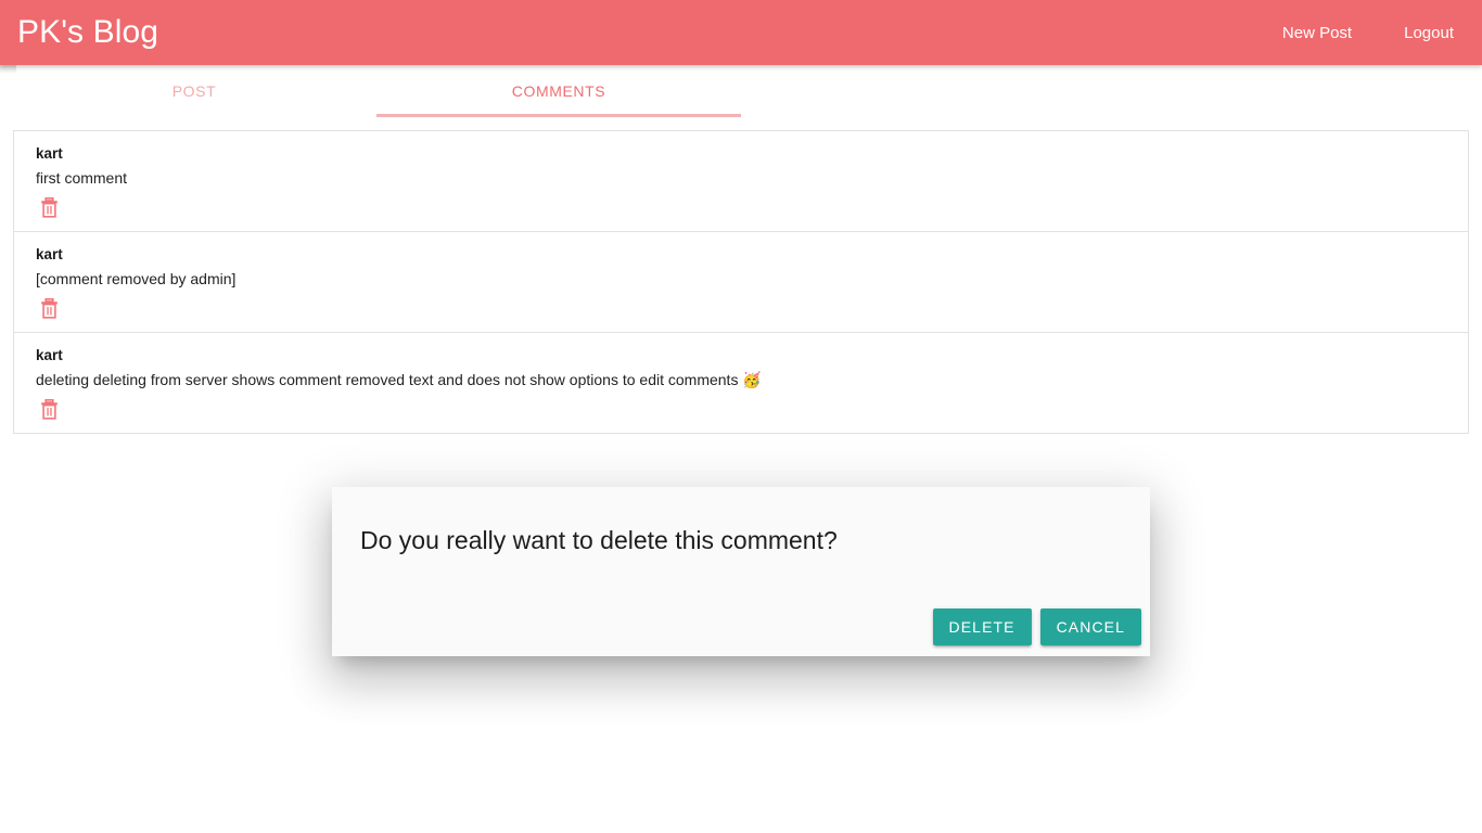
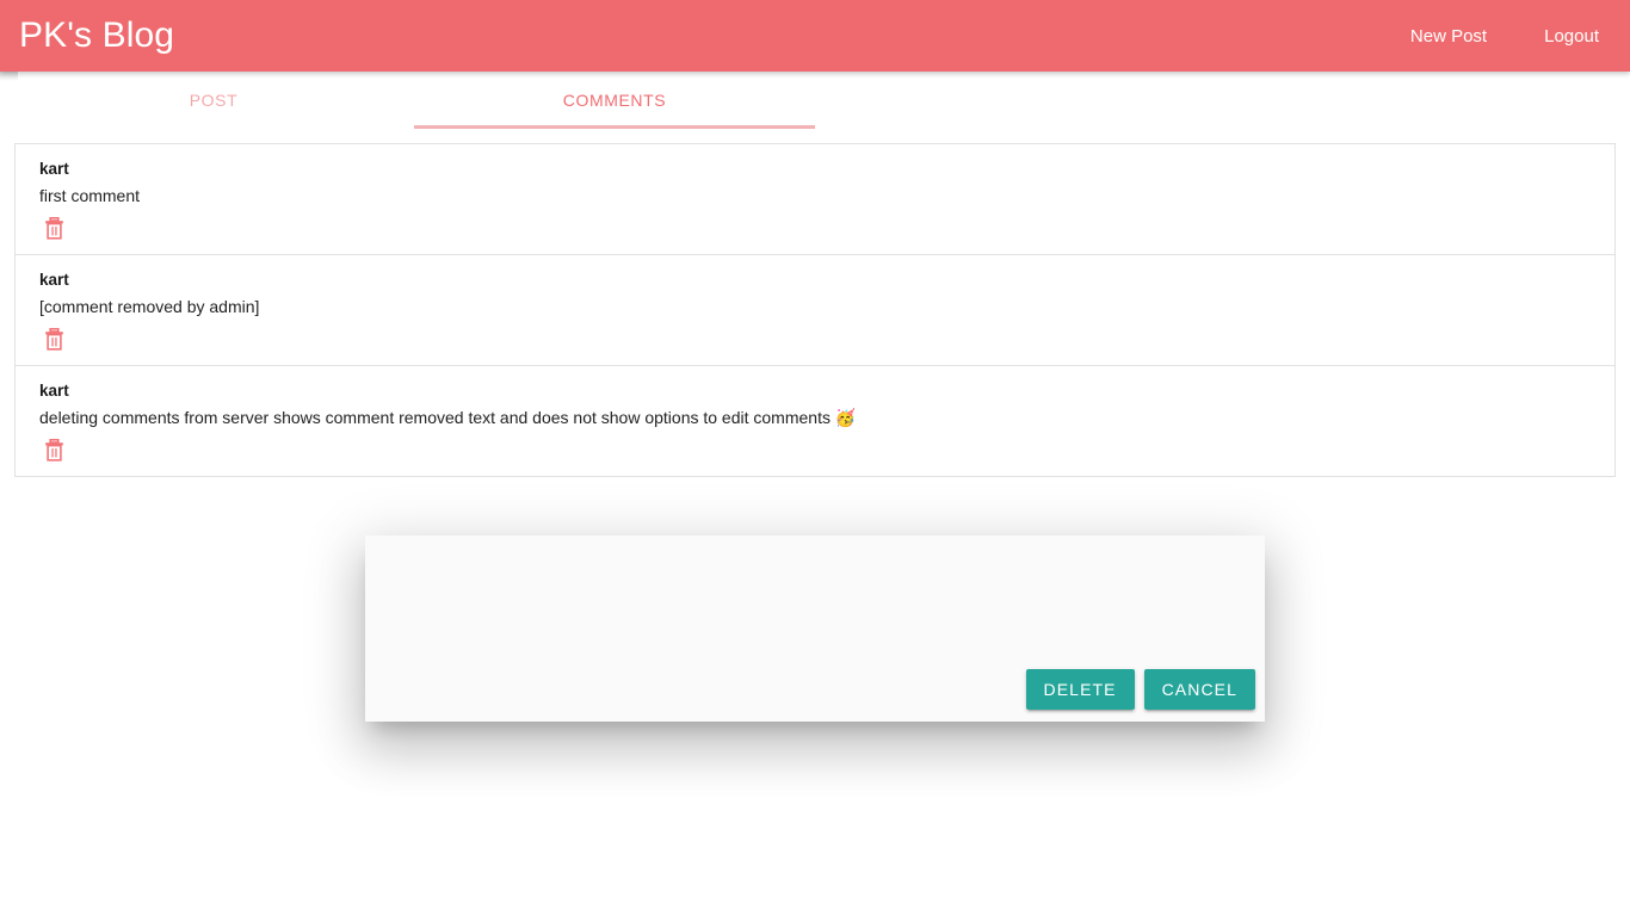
  PK's Blog
  New Post
  Logout
  POST
  COMMENTS
  kart
  first comment
  kart
  [comment removed by admin]
  kart
- deleting deleting from server shows comment removed text and does not show options to edit comments 🥳
+ deleting comments from server shows comment removed text and does not show options to edit comments 🥳
- Do you really want to delete this comment?
  DELETE
  CANCEL
